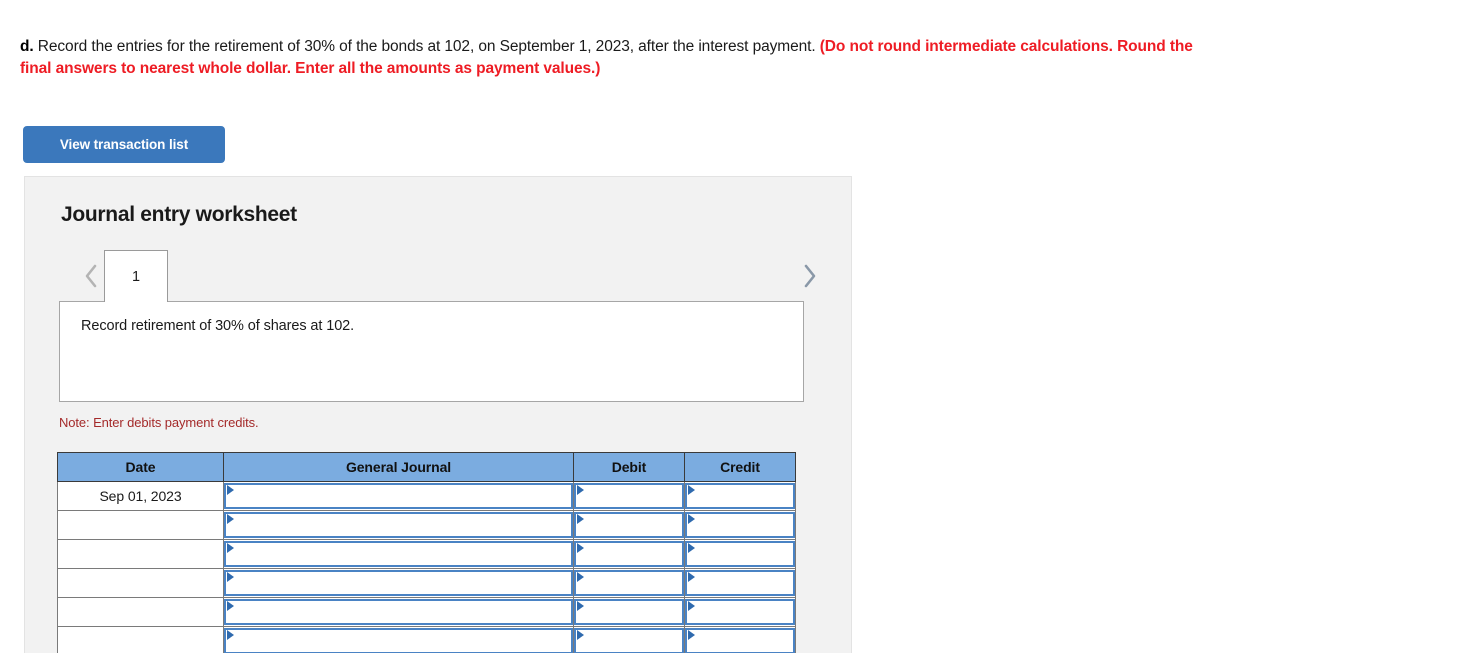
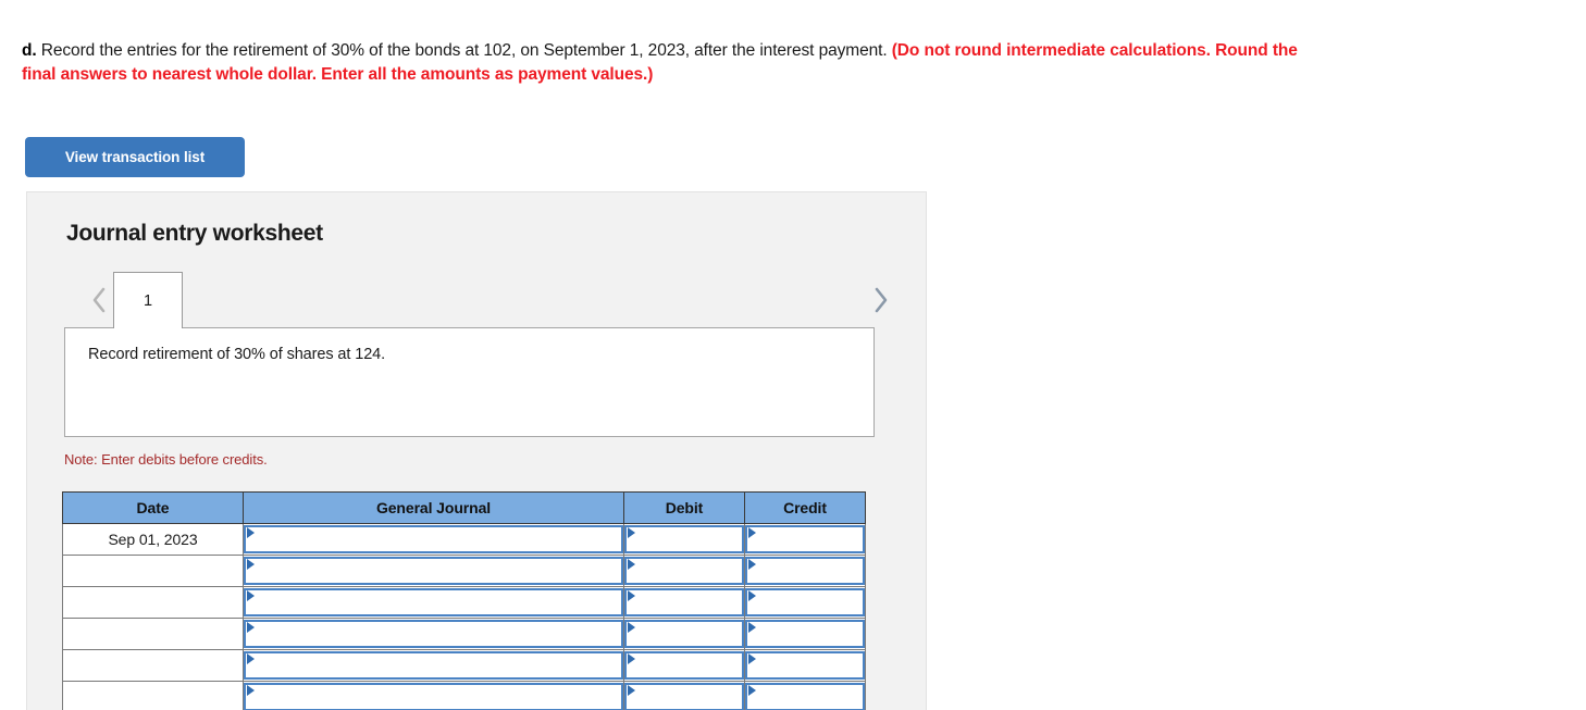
  d. Record the entries for the retirement of 30% of the bonds at 102, on September 1, 2023, after the interest payment. (Do not round intermediate calculations. Round the final answers to nearest whole dollar. Enter all the amounts as payment values.)
  View transaction list
  Journal entry worksheet
  1
- Record retirement of 30% of shares at 102.
+ Record retirement of 30% of shares at 124.
- Note: Enter debits payment credits.
+ Note: Enter debits before credits.
  Date	General Journal	Debit	Credit
  Sep 01, 2023
